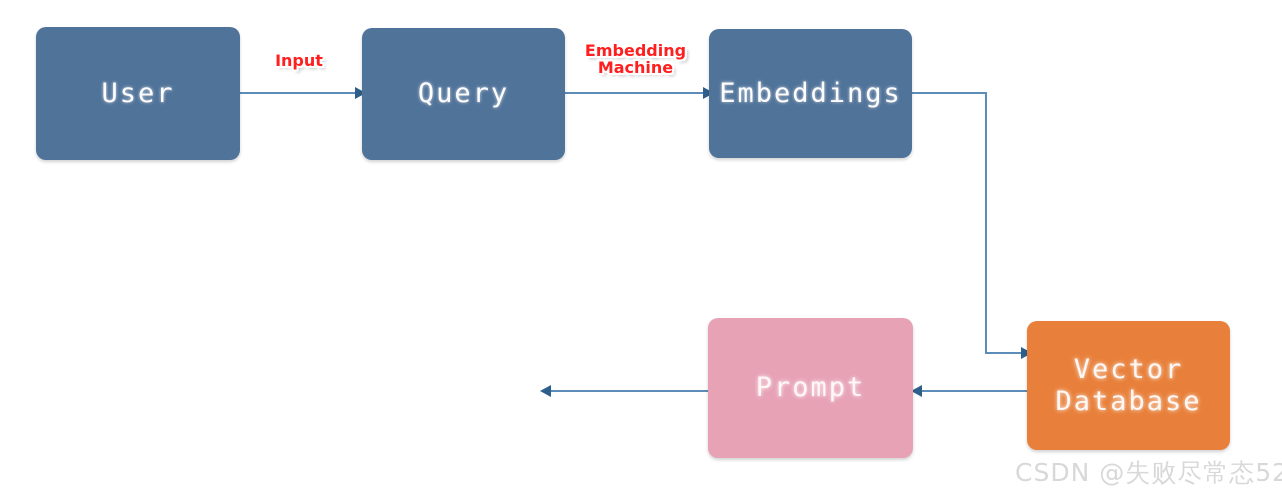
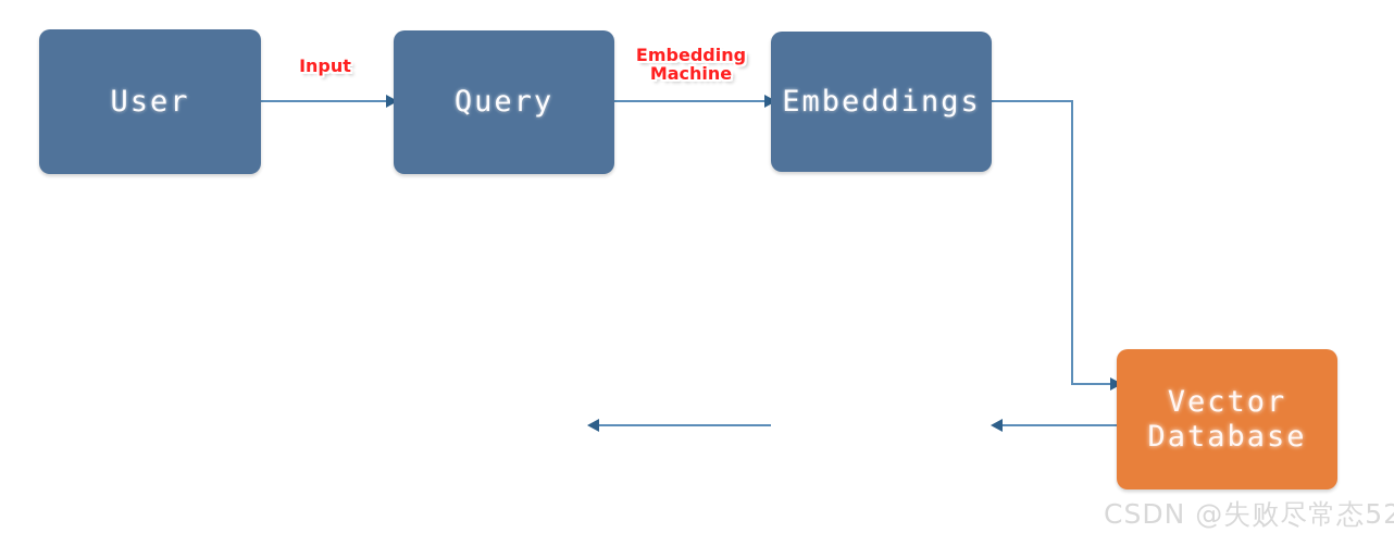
  User
  Query
  Embeddings
- Prompt
  Vector
  Database
  Input
  Embedding
  Machine
  CSDN @失败尽常态52
